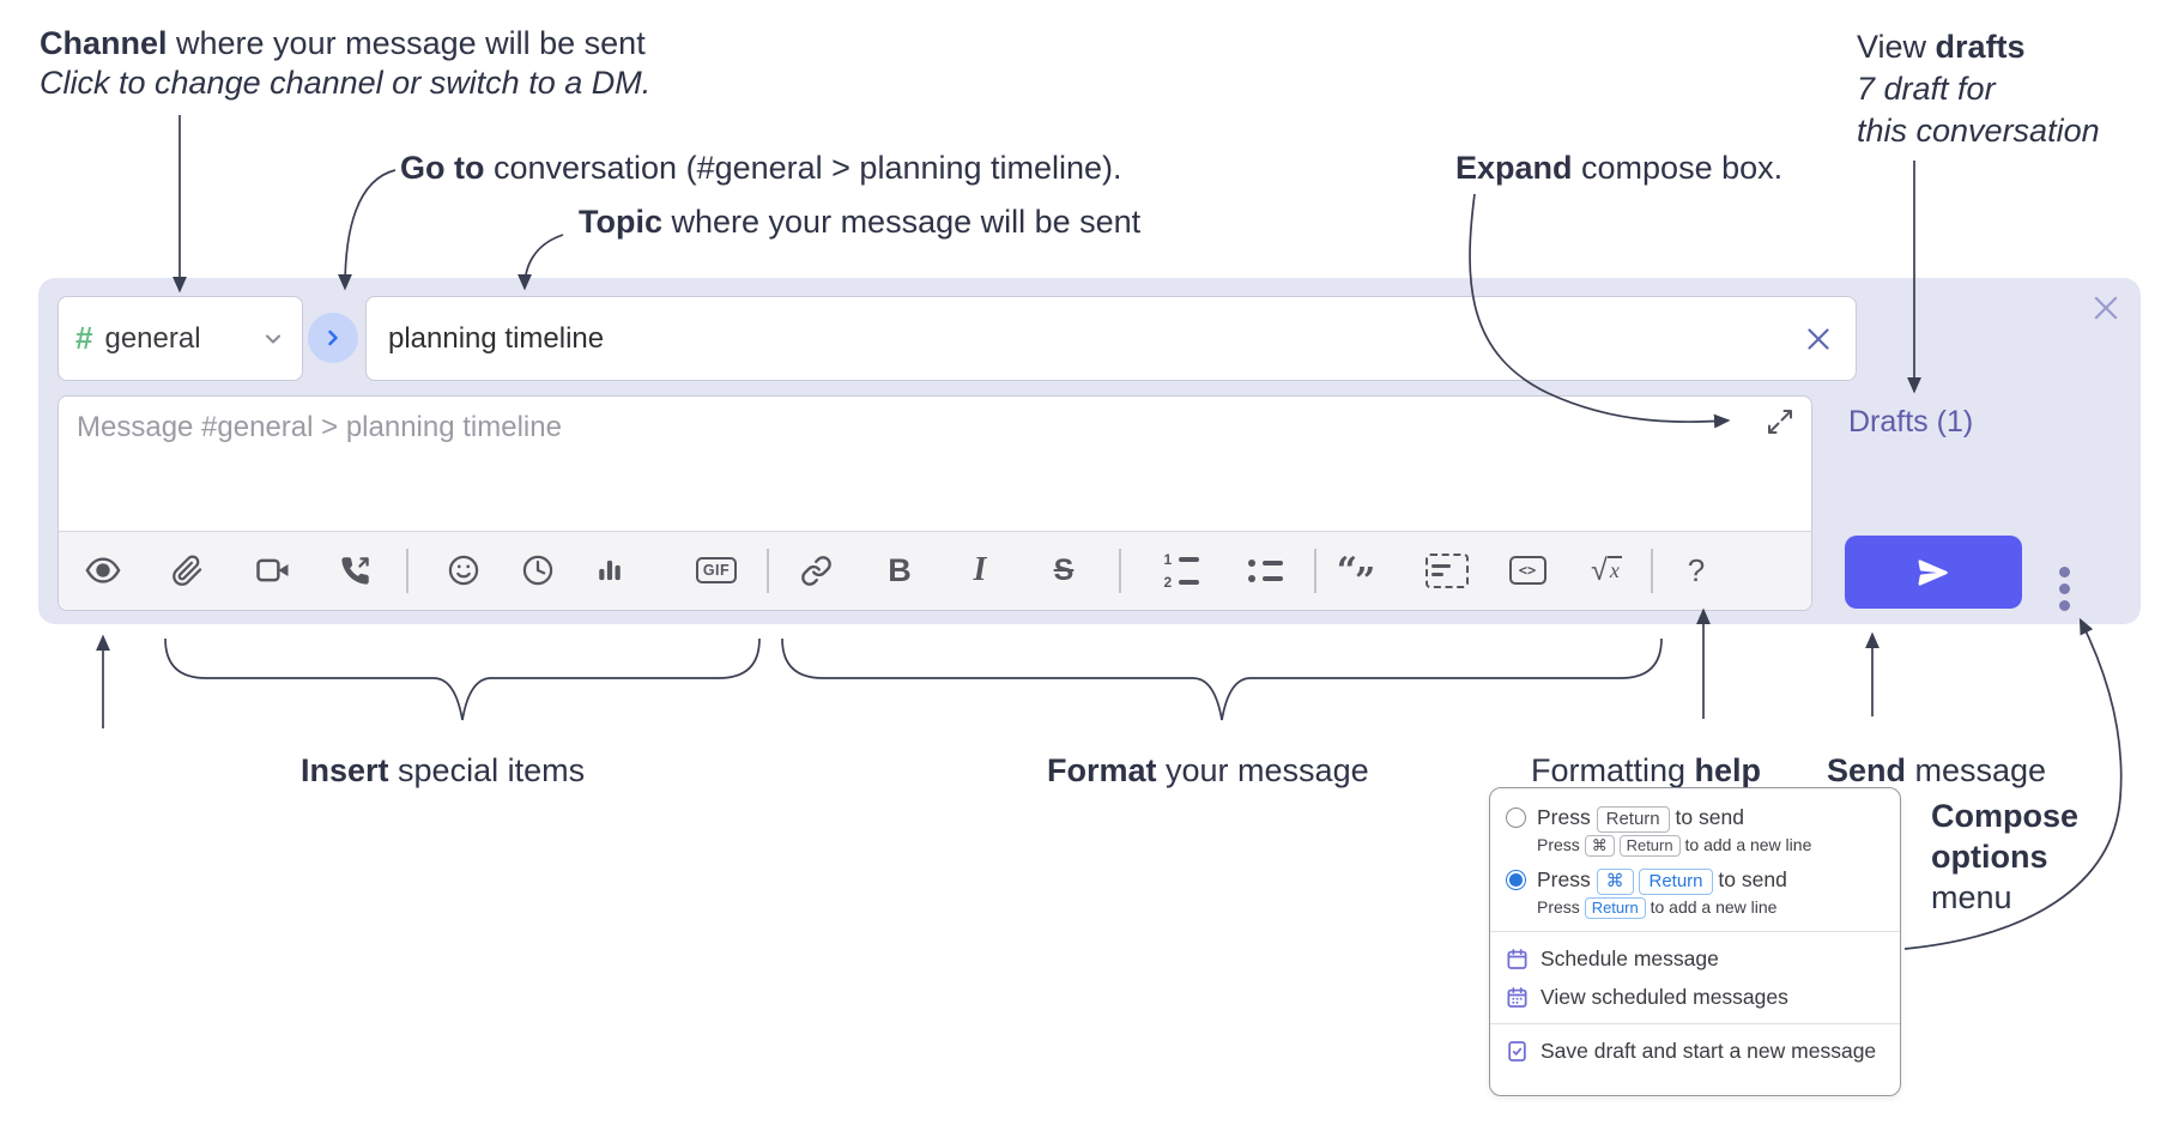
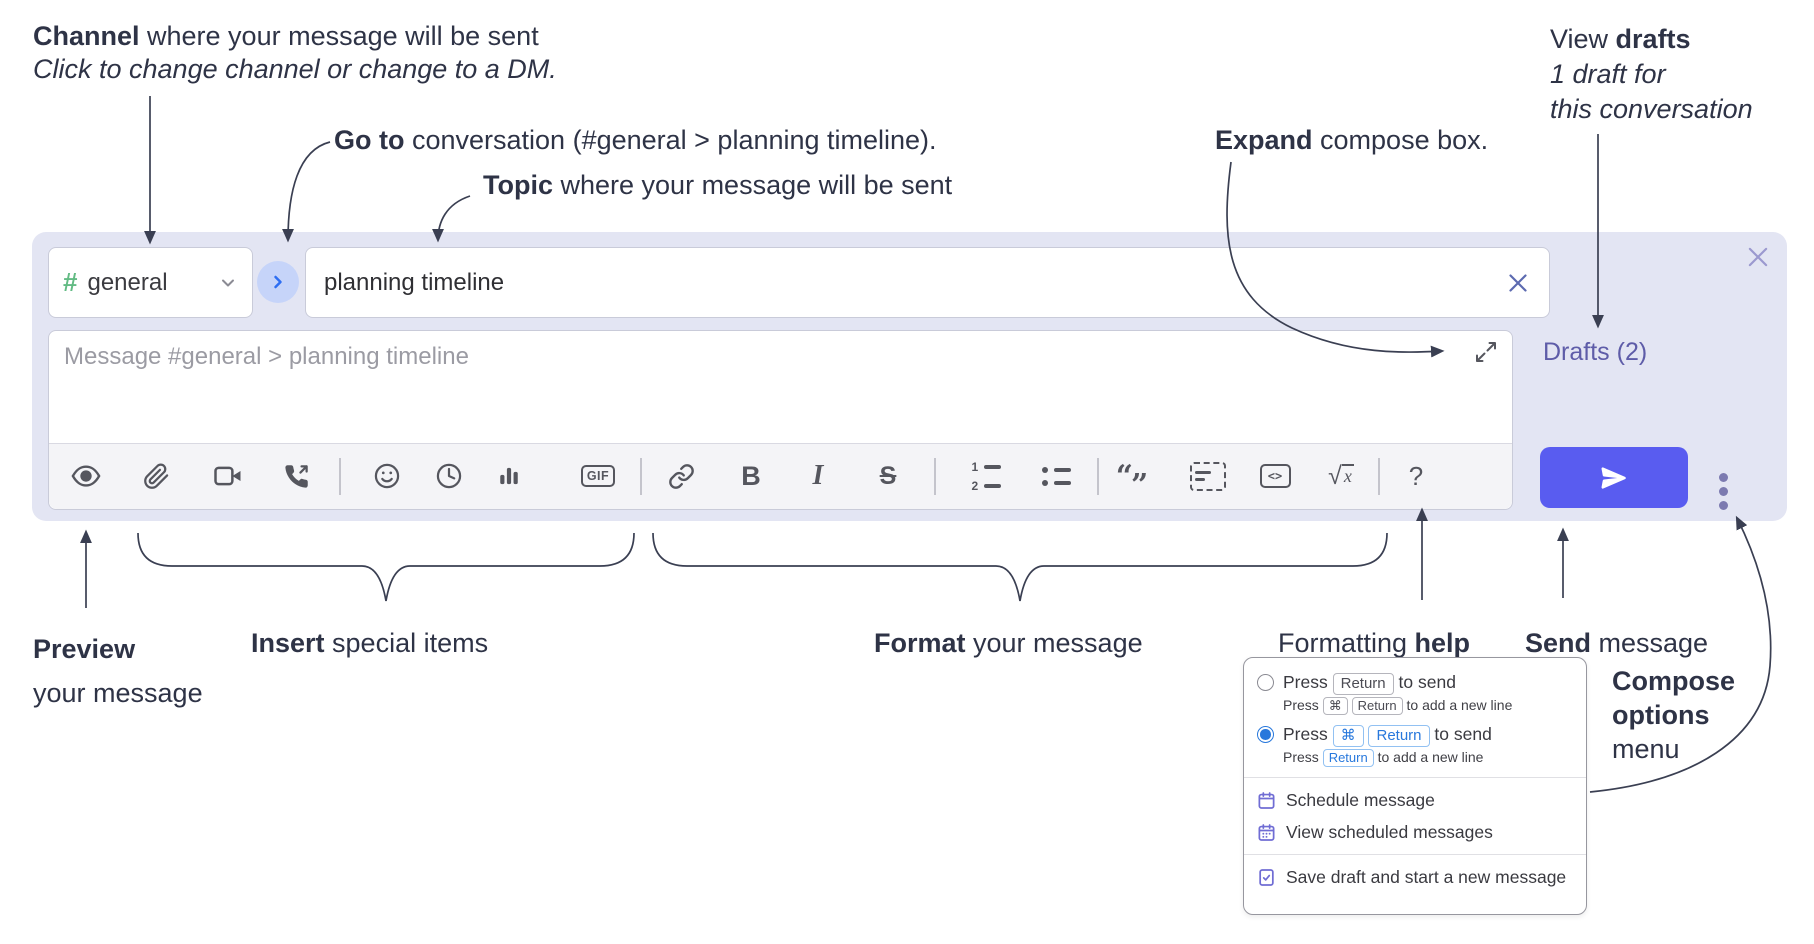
  Channel where your message will be sent
- Click to change channel or switch to a DM.
+ Click to change channel or change to a DM.
  Go to conversation (#general > planning timeline).
  Topic where your message will be sent
  Expand compose box.
  View drafts
- 7 draft for
+ 1 draft for
  this conversation
  #
  general
  planning timeline
  Message #general > planning timeline
  GIF
  B
  I
  S
  1
  2
  “”
  <>
  √
  x
  ?
- Drafts (1)
+ Drafts (2)
+ Preview
+ your message
  Insert special items
  Format your message
  Formatting help
  Send message
  Compose
  options
  menu
  Press Return to send
  Press ⌘ Return to add a new line
  Press ⌘ Return to send
  Press Return to add a new line
  Schedule message
  View scheduled messages
  Save draft and start a new message
